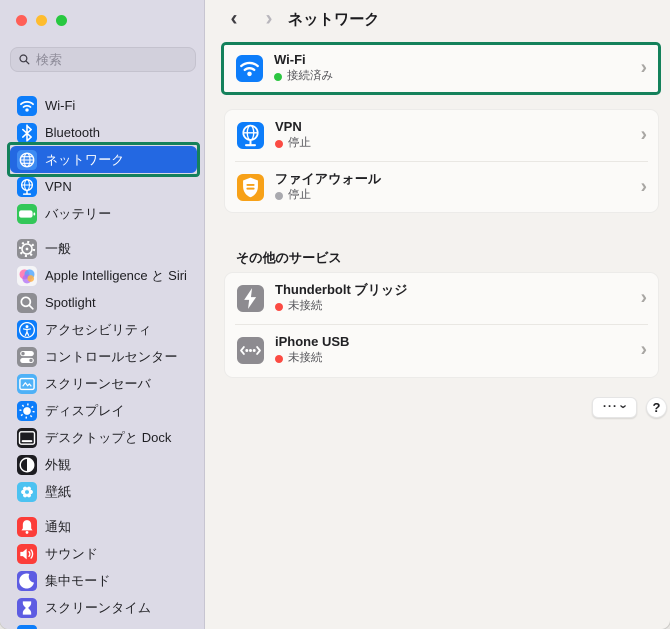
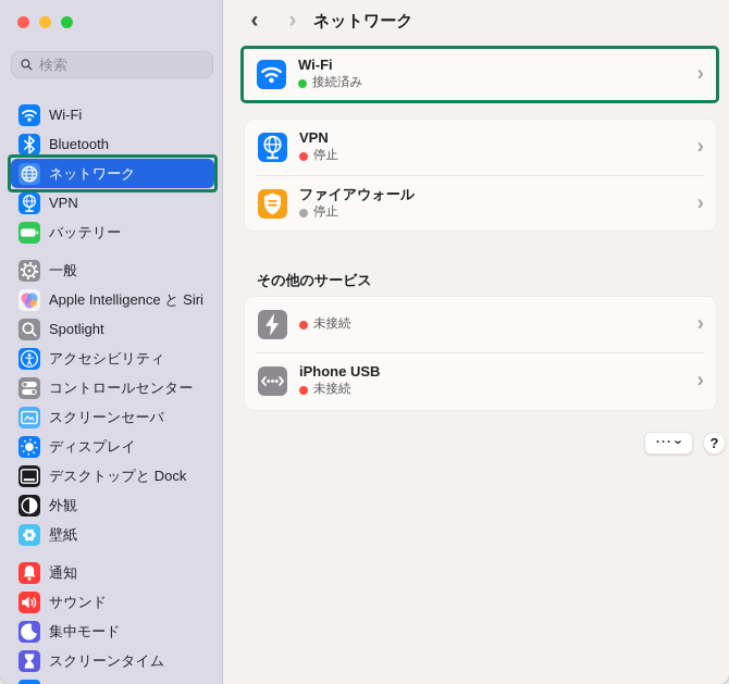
  検索
  Wi-Fi
  Bluetooth
  ネットワーク
  VPN
  バッテリー
  一般
  Apple Intelligence と Siri
  Spotlight
  アクセシビリティ
  コントロールセンター
  スクリーンセーバ
  ディスプレイ
  デスクトップと Dock
  外観
  壁紙
  通知
  サウンド
  集中モード
  スクリーンタイム
  ‹
  ›
  ネットワーク
  Wi-Fi
  接続済み
  ›
  VPN
  停止
  ›
  ファイアウォール
  停止
  ›
  その他のサービス
- Thunderbolt ブリッジ
  未接続
  ›
  iPhone USB
  未接続
  ›
  ···
  ?
